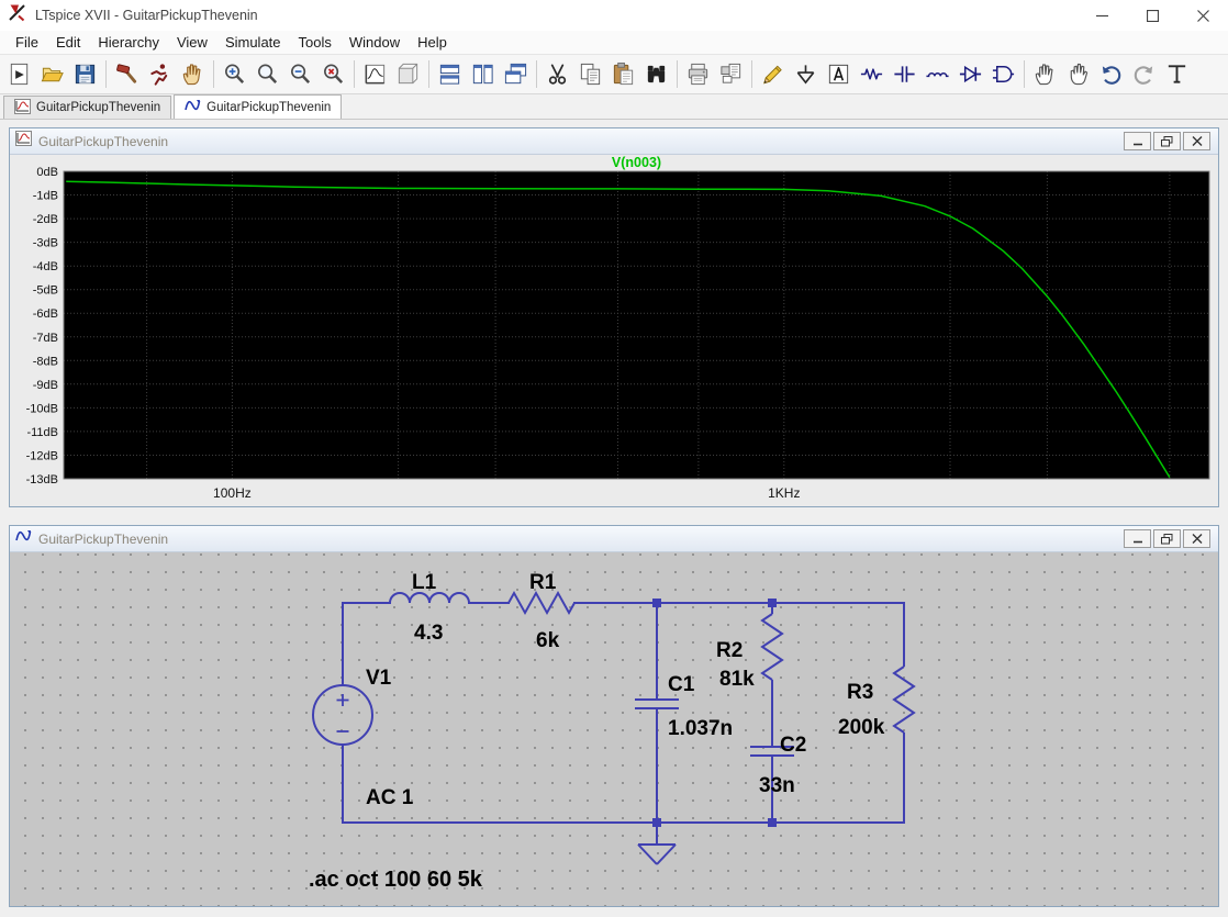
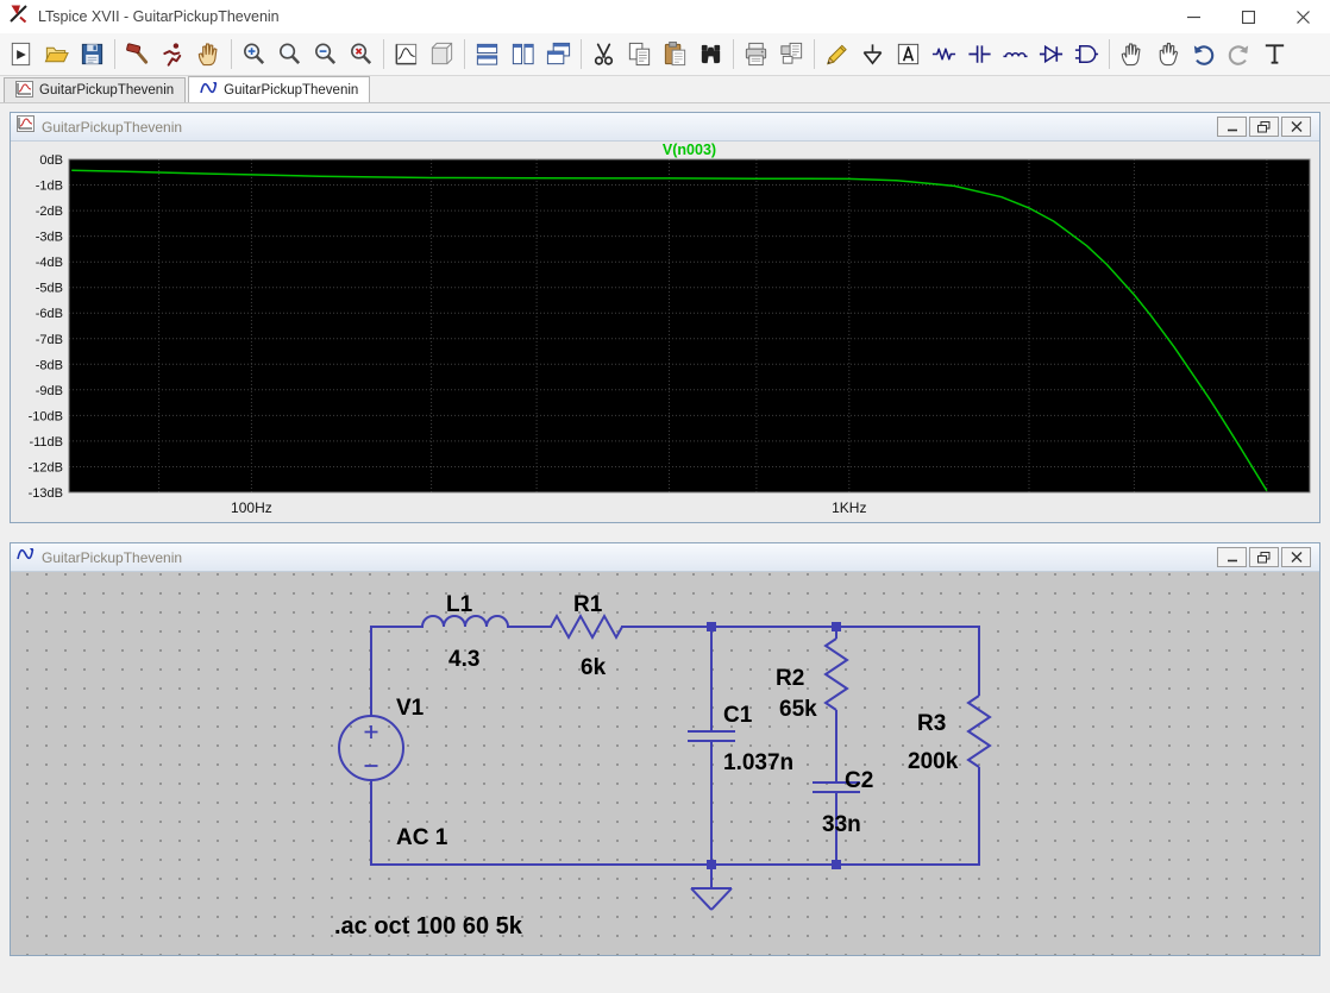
  LTspice XVII - GuitarPickupThevenin
- File
- Edit
- Hierarchy
- View
- Simulate
- Tools
- Window
- Help
  GuitarPickupThevenin
  GuitarPickupThevenin
  GuitarPickupThevenin
  0dB
  -1dB
  -2dB
  -3dB
  -4dB
  -5dB
  -6dB
  -7dB
  -8dB
  -9dB
  -10dB
  -11dB
  -12dB
  -13dB
  100Hz
  1KHz
  V(n003)
  GuitarPickupThevenin
  V1
  AC 1
  L1
  4.3
  R1
  6k
  C1
  1.037n
  R2
- 81k
+ 65k
  C2
  33n
  R3
  200k
  .ac oct 100 60 5k
